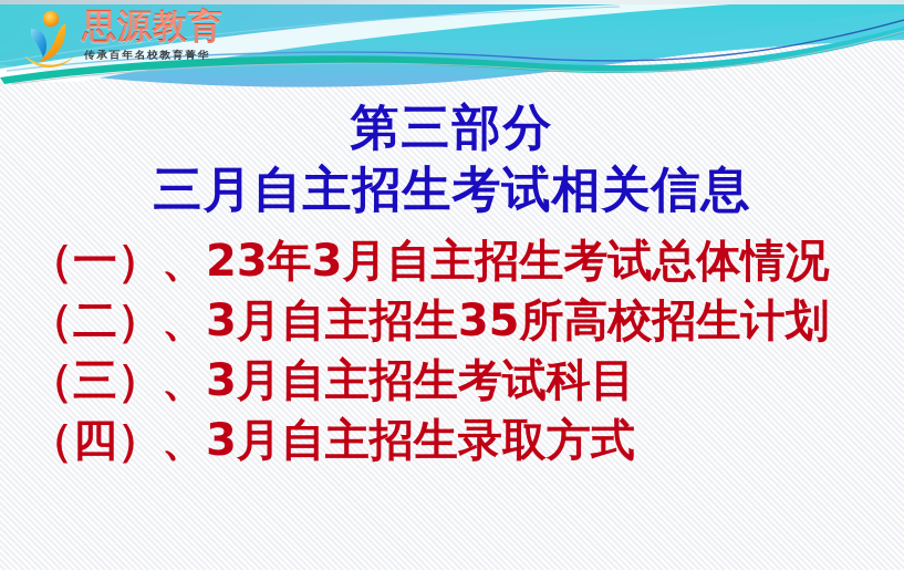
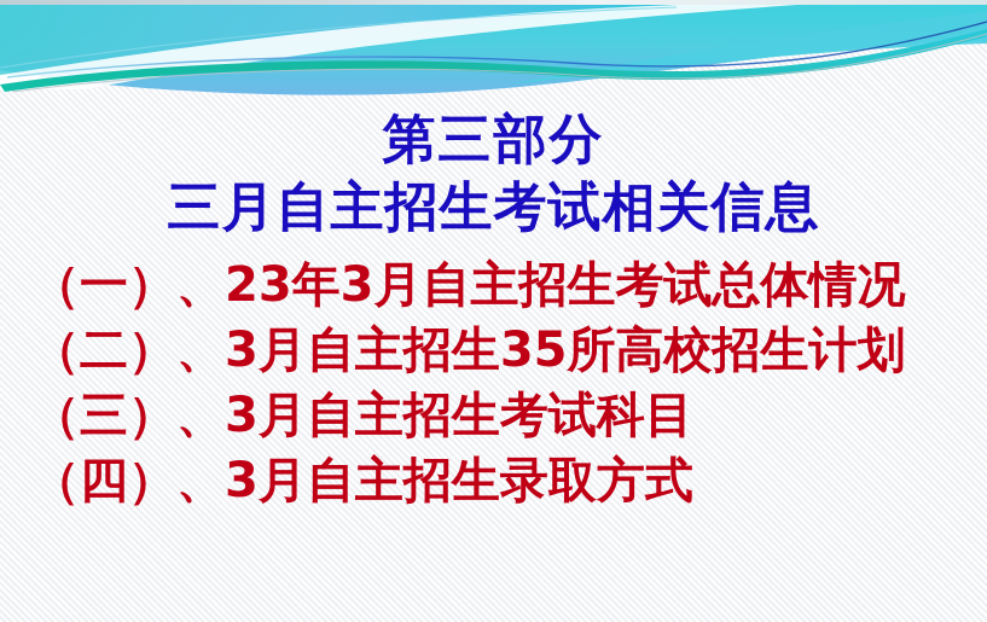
- 思源教育
- 传承百年名校教育菁华
  第三部分
  三月自主招生考试相关信息
  （一）、23年3月自主招生考试总体情况
  （二）、3月自主招生35所高校招生计划
  （三）、3月自主招生考试科目
  （四）、3月自主招生录取方式
